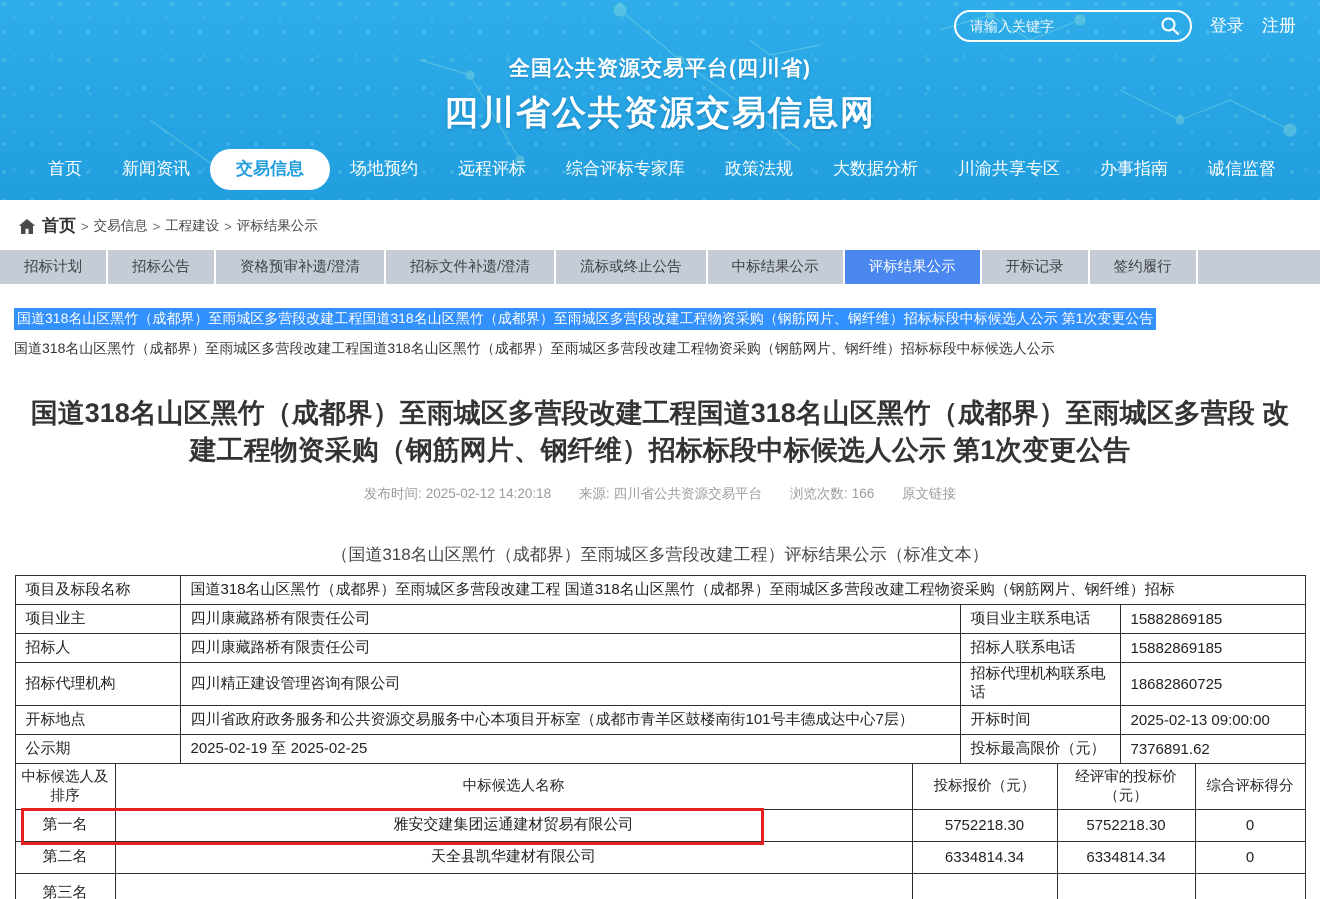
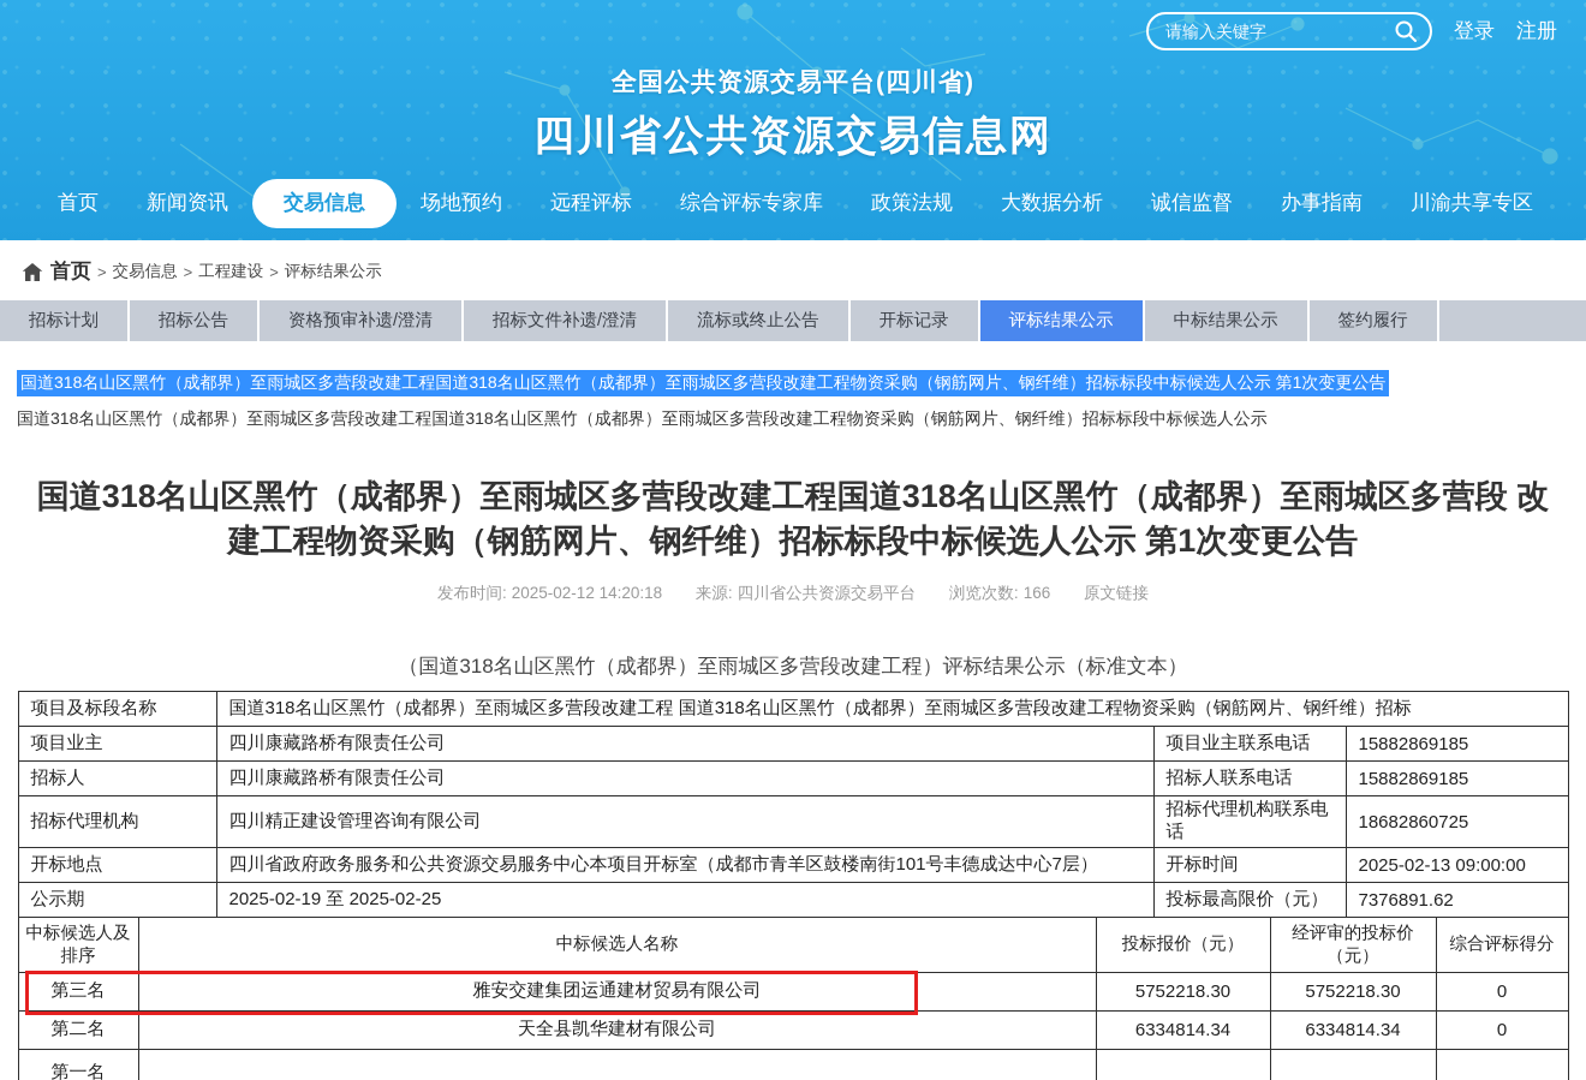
  请输入关键字
  登录
  注册
  全国公共资源交易平台(四川省)
  四川省公共资源交易信息网
  首页
  新闻资讯
  交易信息
  场地预约
  远程评标
  综合评标专家库
  政策法规
  大数据分析
- 川渝共享专区
+ 诚信监督
  办事指南
- 诚信监督
+ 川渝共享专区
  首页
  >
  交易信息
  >
  工程建设
  >
  评标结果公示
  招标计划
  招标公告
  资格预审补遗/澄清
  招标文件补遗/澄清
  流标或终止公告
- 中标结果公示
+ 开标记录
  评标结果公示
- 开标记录
+ 中标结果公示
  签约履行
  国道318名山区黑竹（成都界）至雨城区多营段改建工程国道318名山区黑竹（成都界）至雨城区多营段改建工程物资采购（钢筋网片、钢纤维）招标标段中标候选人公示 第1次变更公告
  国道318名山区黑竹（成都界）至雨城区多营段改建工程国道318名山区黑竹（成都界）至雨城区多营段改建工程物资采购（钢筋网片、钢纤维）招标标段中标候选人公示
  国道318名山区黑竹（成都界）至雨城区多营段改建工程国道318名山区黑竹（成都界）至雨城区多营段 改建工程物资采购（钢筋网片、钢纤维）招标标段中标候选人公示 第1次变更公告
  发布时间: 2025-02-12 14:20:18 来源: 四川省公共资源交易平台 浏览次数: 166 原文链接
  （国道318名山区黑竹（成都界）至雨城区多营段改建工程）评标结果公示（标准文本）
  项目及标段名称	国道318名山区黑竹（成都界）至雨城区多营段改建工程 国道318名山区黑竹（成都界）至雨城区多营段改建工程物资采购（钢筋网片、钢纤维）招标
  项目业主	四川康藏路桥有限责任公司	项目业主联系电话	15882869185
  招标人	四川康藏路桥有限责任公司	招标人联系电话	15882869185
  招标代理机构	四川精正建设管理咨询有限公司	招标代理机构联系电话	18682860725
  开标地点	四川省政府政务服务和公共资源交易服务中心本项目开标室（成都市青羊区鼓楼南街101号丰德成达中心7层）	开标时间	2025-02-13 09:00:00
  公示期	2025-02-19 至 2025-02-25	投标最高限价（元）	7376891.62
  中标候选人及排序	中标候选人名称	投标报价（元）	经评审的投标价（元）	综合评标得分
- 第一名	雅安交建集团运通建材贸易有限公司	5752218.30	5752218.30	0
+ 第三名	雅安交建集团运通建材贸易有限公司	5752218.30	5752218.30	0
  第二名	天全县凯华建材有限公司	6334814.34	6334814.34	0
- 第三名
+ 第一名
